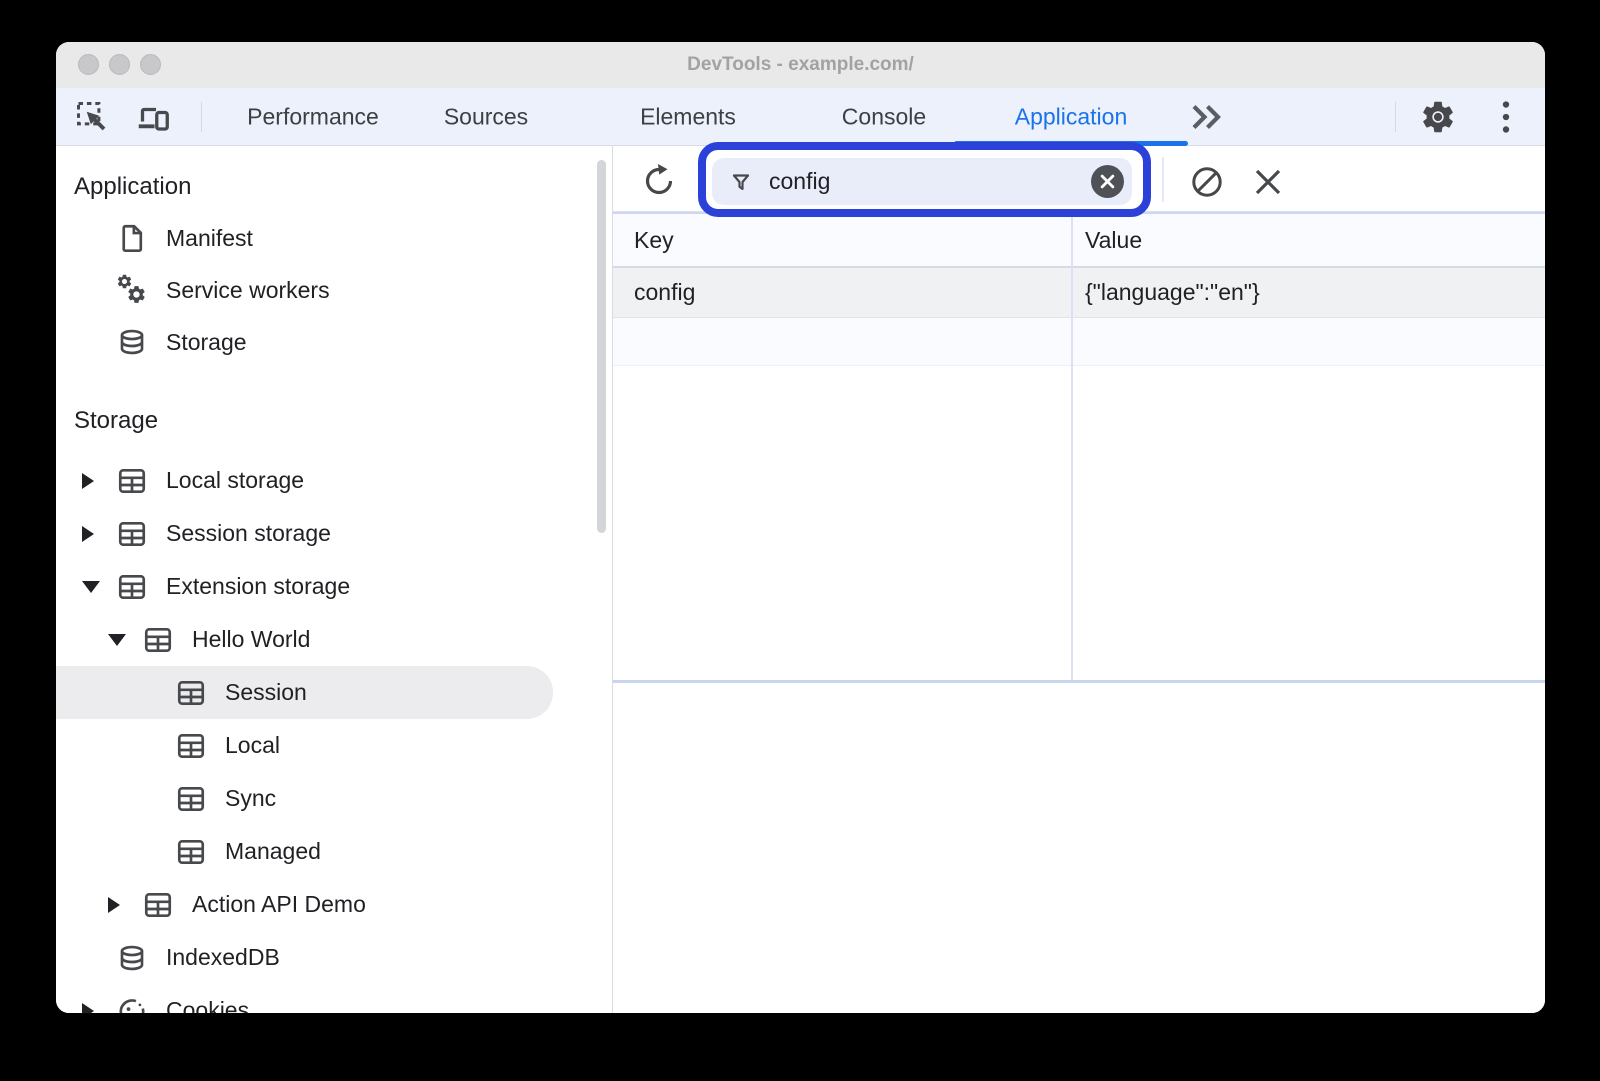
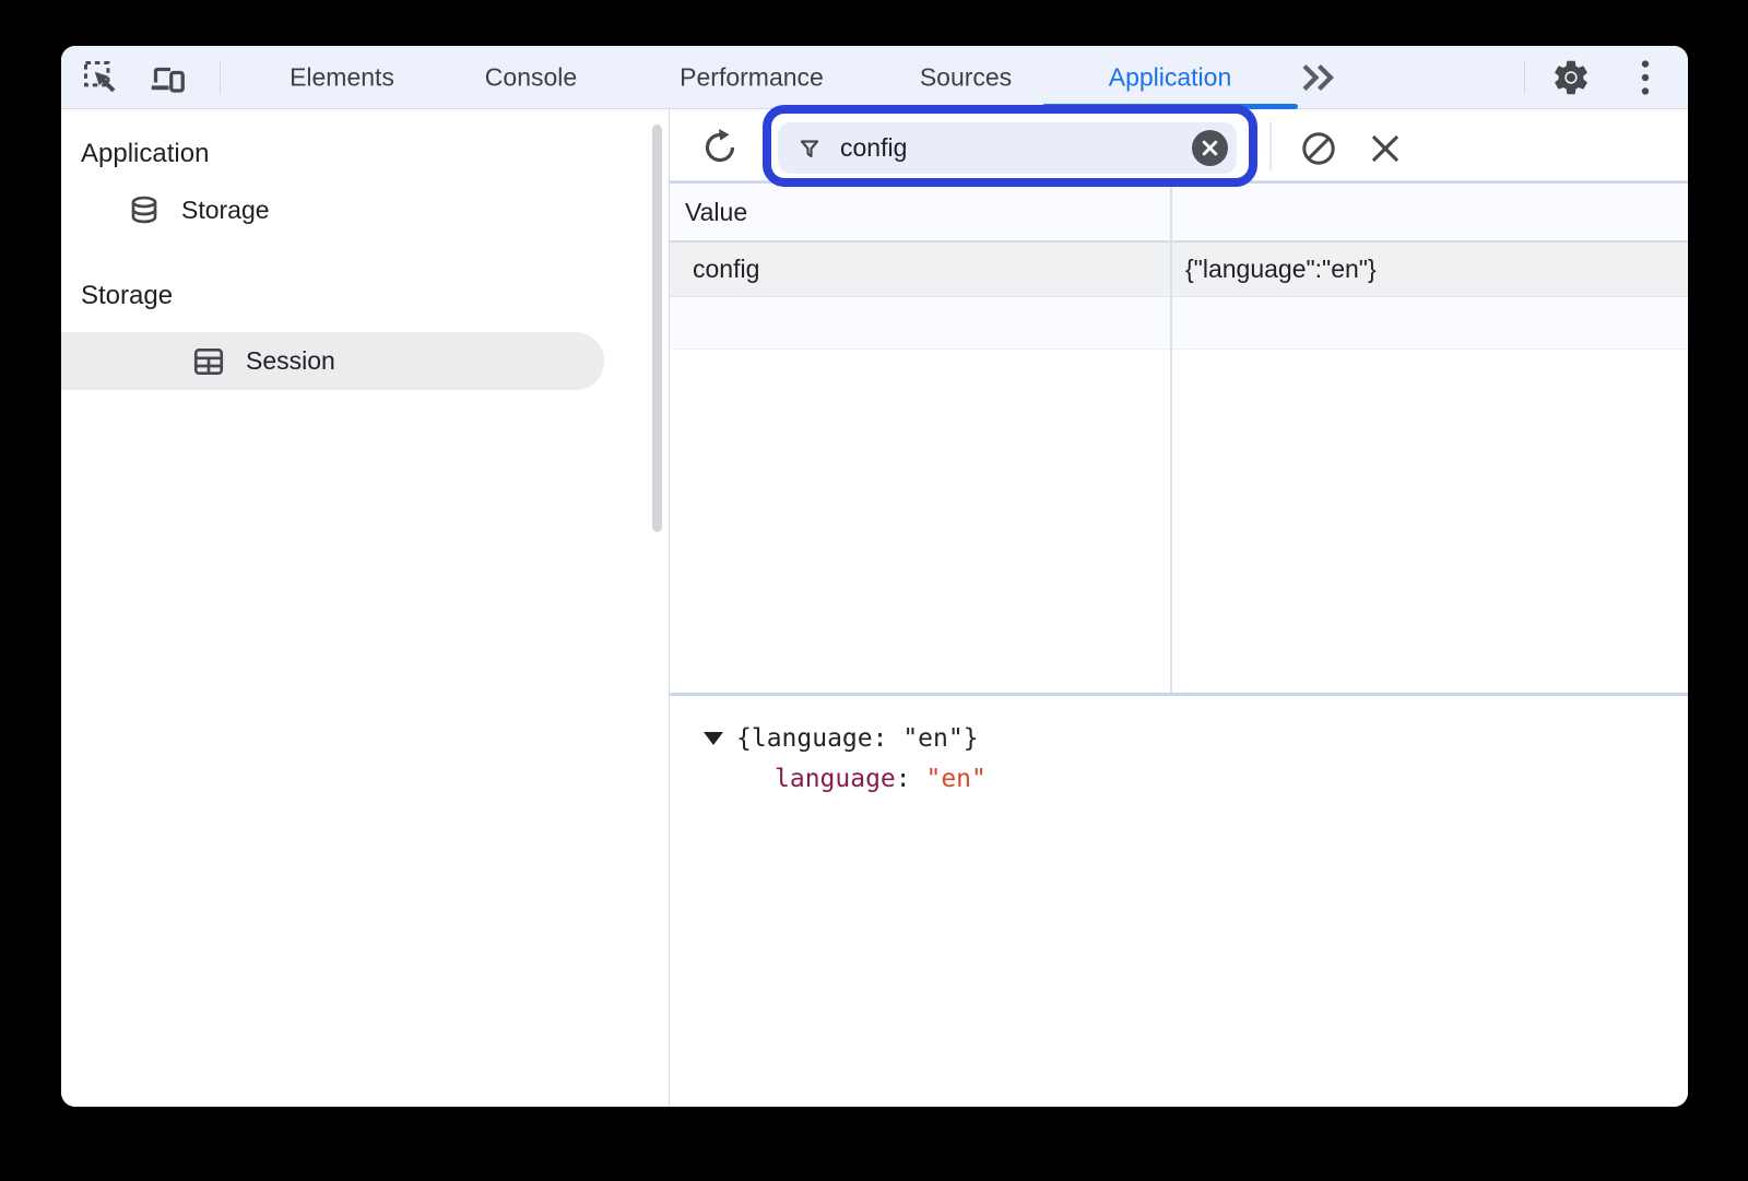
- DevTools - example.com/
- Performance
+ Elements
- Sources
+ Console
- Elements
+ Performance
- Console
+ Sources
  Application
  Application
- Manifest
- Service workers
  Storage
  Storage
- Local storage
- Session storage
- Extension storage
- Hello World
  Session
- Local
- Sync
- Managed
- Action API Demo
- IndexedDB
- Cookies
  config
- Key
  Value
  config
  {"language":"en"}
+ {language: "en"}
+ language: "en"
